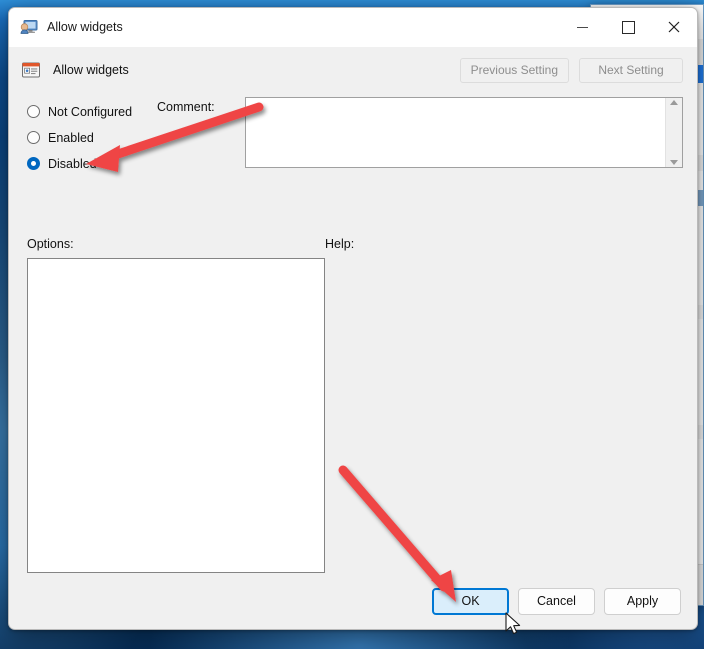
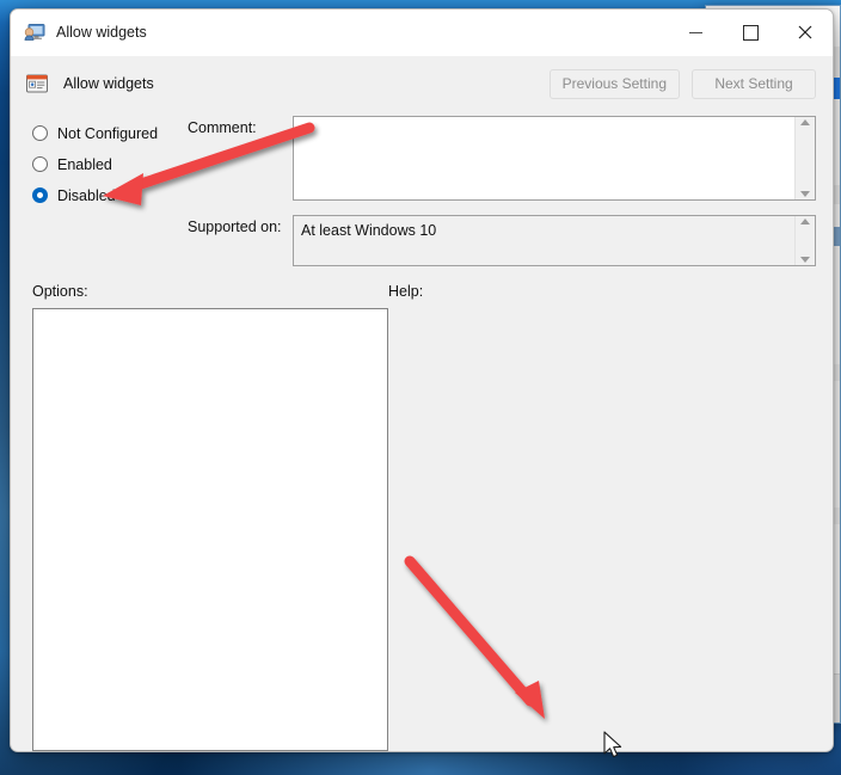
  Allow widgets
  Allow widgets
  Previous Setting
  Next Setting
  Not Configured
  Enabled
  Disable
  Comment:
+ Supported on:
+ At least Windows 10
  Options:
  Help:
- OK
- Cancel
- Apply
